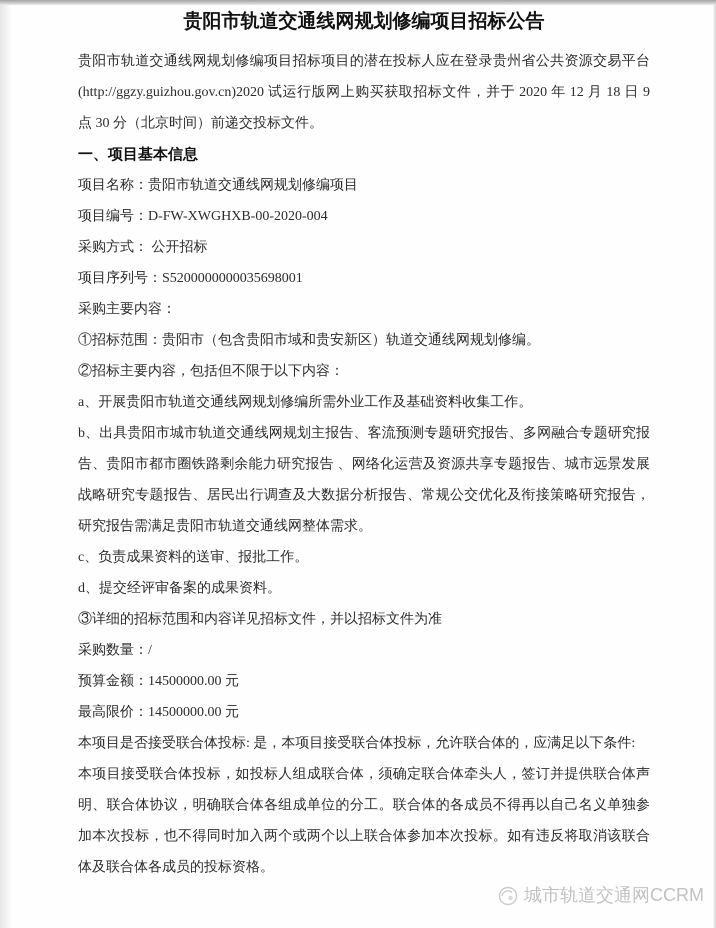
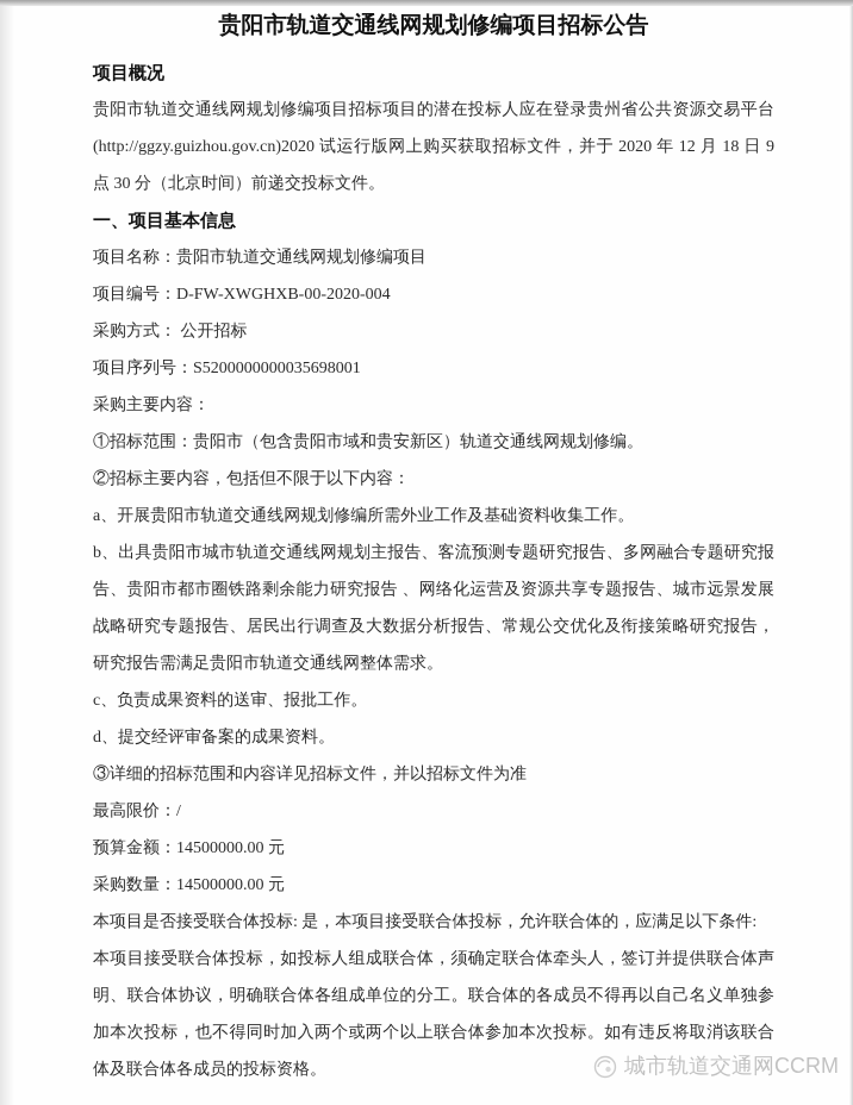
  贵阳市轨道交通线网规划修编项目招标公告
+ 项目概况
  贵阳市轨道交通线网规划修编项目招标项目的潜在投标人应在登录贵州省公共资源交易平台(http://ggzy.guizhou.gov.cn)2020 试运行版网上购买获取招标文件，并于 2020 年 12 月 18 日 9 点 30 分（北京时间）前递交投标文件。
  一、项目基本信息
  项目名称：贵阳市轨道交通线网规划修编项目
  项目编号：D-FW-XWGHXB-00-2020-004
  采购方式： 公开招标
  项目序列号：S5200000000035698001
  采购主要内容：
  ①招标范围：贵阳市（包含贵阳市域和贵安新区）轨道交通线网规划修编。
  ②招标主要内容，包括但不限于以下内容：
  a、开展贵阳市轨道交通线网规划修编所需外业工作及基础资料收集工作。
  b、出具贵阳市城市轨道交通线网规划主报告、客流预测专题研究报告、多网融合专题研究报告、贵阳市都市圈铁路剩余能力研究报告 、网络化运营及资源共享专题报告、城市远景发展战略研究专题报告、居民出行调查及大数据分析报告、常规公交优化及衔接策略研究报告，研究报告需满足贵阳市轨道交通线网整体需求。
  c、负责成果资料的送审、报批工作。
  d、提交经评审备案的成果资料。
  ③详细的招标范围和内容详见招标文件，并以招标文件为准
- 采购数量：/
+ 最高限价：/
  预算金额：14500000.00 元
- 最高限价：14500000.00 元
+ 采购数量：14500000.00 元
  本项目是否接受联合体投标: 是，本项目接受联合体投标，允许联合体的，应满足以下条件:
  本项目接受联合体投标，如投标人组成联合体，须确定联合体牵头人，签订并提供联合体声明、联合体协议，明确联合体各组成单位的分工。联合体的各成员不得再以自己名义单独参加本次投标，也不得同时加入两个或两个以上联合体参加本次投标。如有违反将取消该联合体及联合体各成员的投标资格。
  城市轨道交通网CCRM
